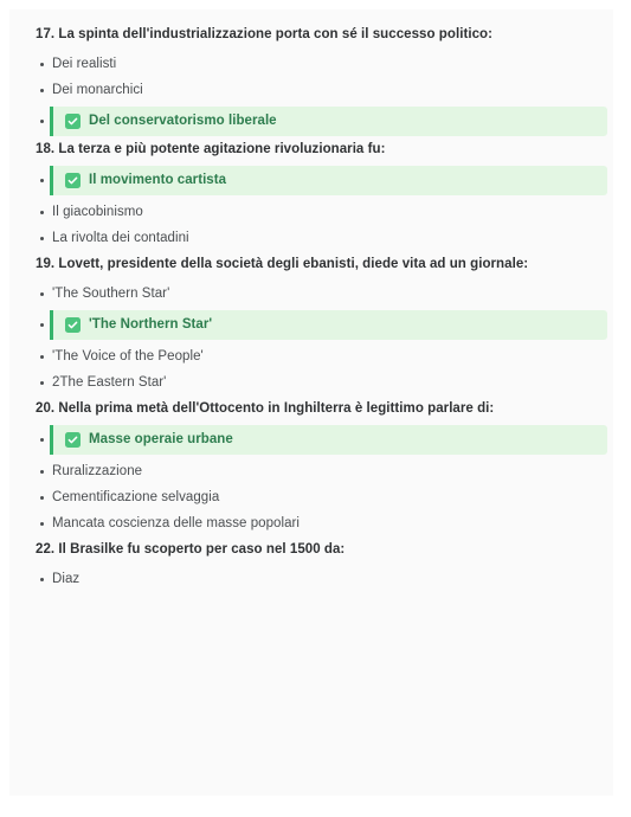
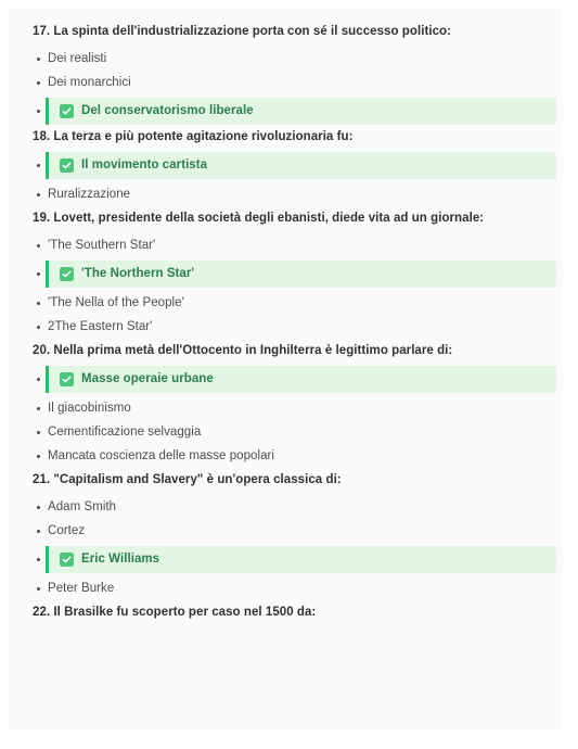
  17. La spinta dell'industrializzazione porta con sé il successo politico:
  Dei realisti
  Dei monarchici
  Del conservatorismo liberale
  18. La terza e più potente agitazione rivoluzionaria fu:
  Il movimento cartista
- Il giacobinismo
+ Ruralizzazione
- La rivolta dei contadini
  19. Lovett, presidente della società degli ebanisti, diede vita ad un giornale:
  'The Southern Star'
  'The Northern Star'
- 'The Voice of the People'
+ 'The Nella of the People'
  2The Eastern Star'
  20. Nella prima metà dell'Ottocento in Inghilterra è legittimo parlare di:
  Masse operaie urbane
- Ruralizzazione
+ Il giacobinismo
  Cementificazione selvaggia
  Mancata coscienza delle masse popolari
+ 21. "Capitalism and Slavery" è un'opera classica di:
+ Adam Smith
+ Cortez
+ Eric Williams
+ Peter Burke
  22. Il Brasilke fu scoperto per caso nel 1500 da:
- Diaz
